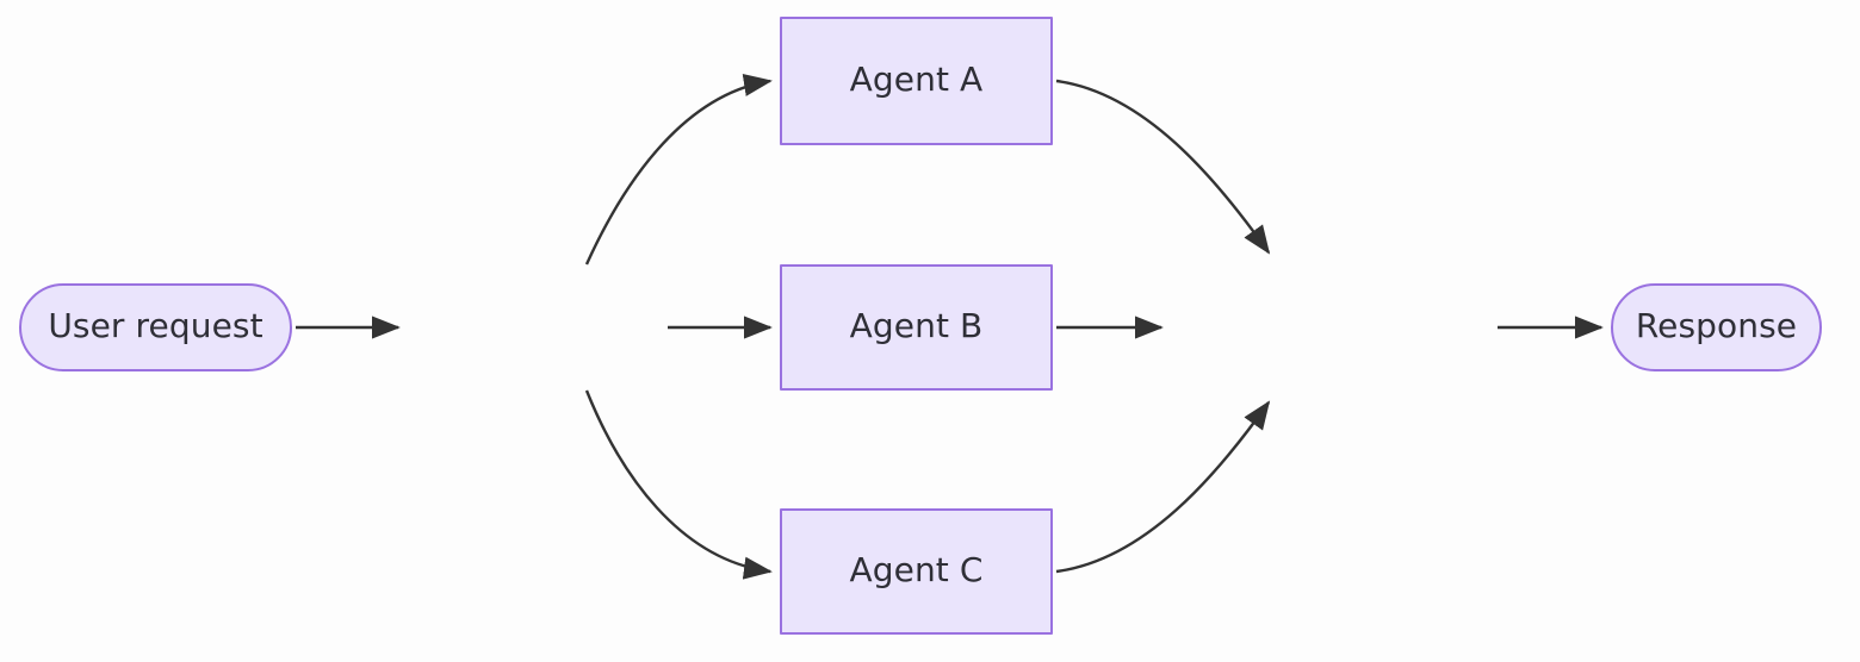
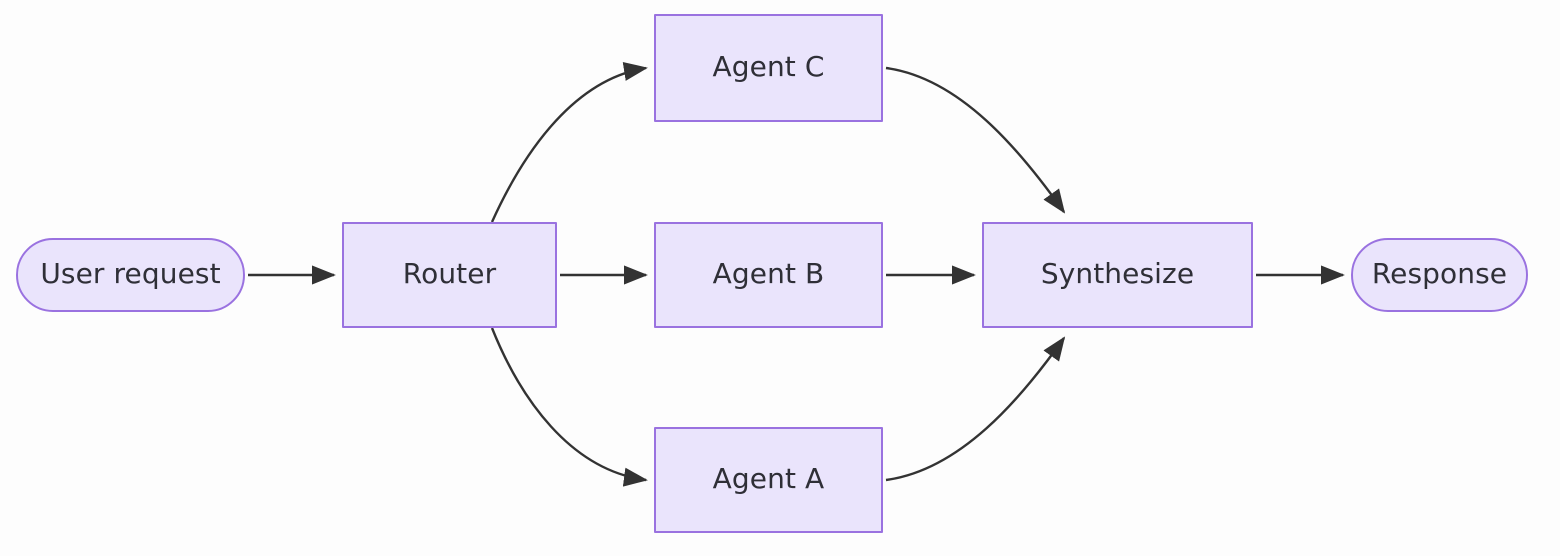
  User request
+ Router
- Agent A
+ Agent C
  Agent B
- Agent C
+ Agent A
+ Synthesize
  Response
